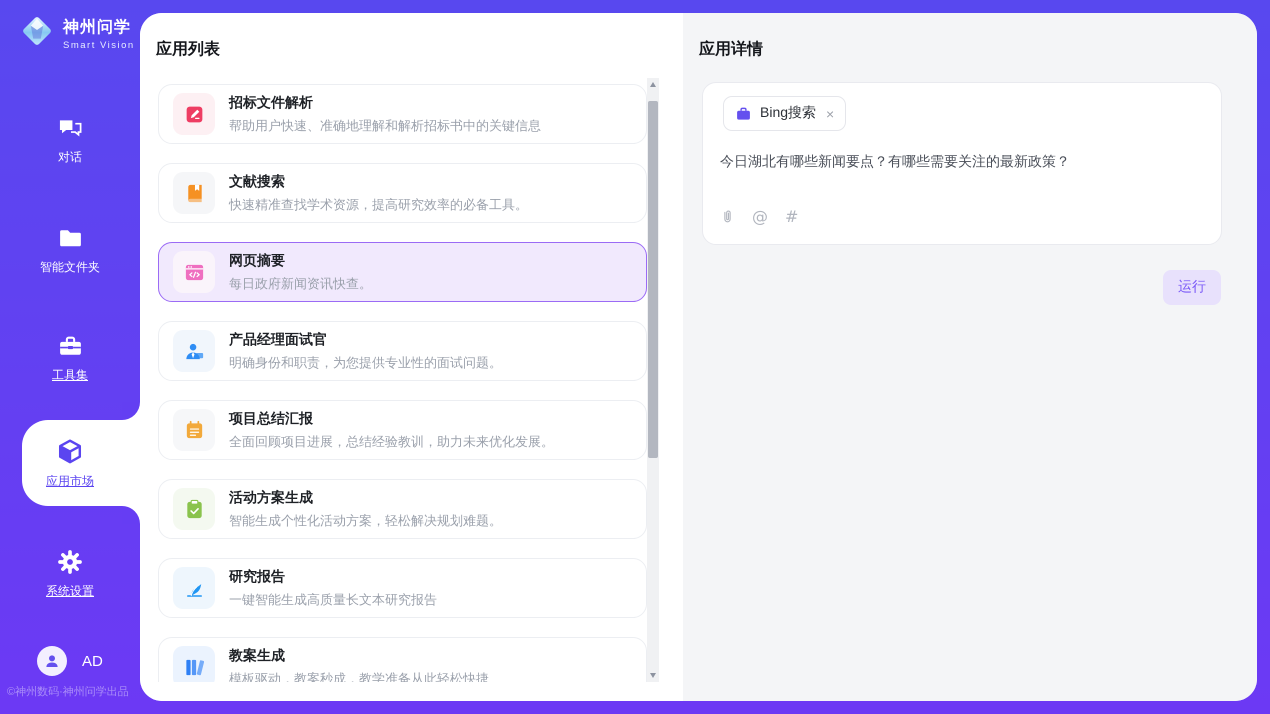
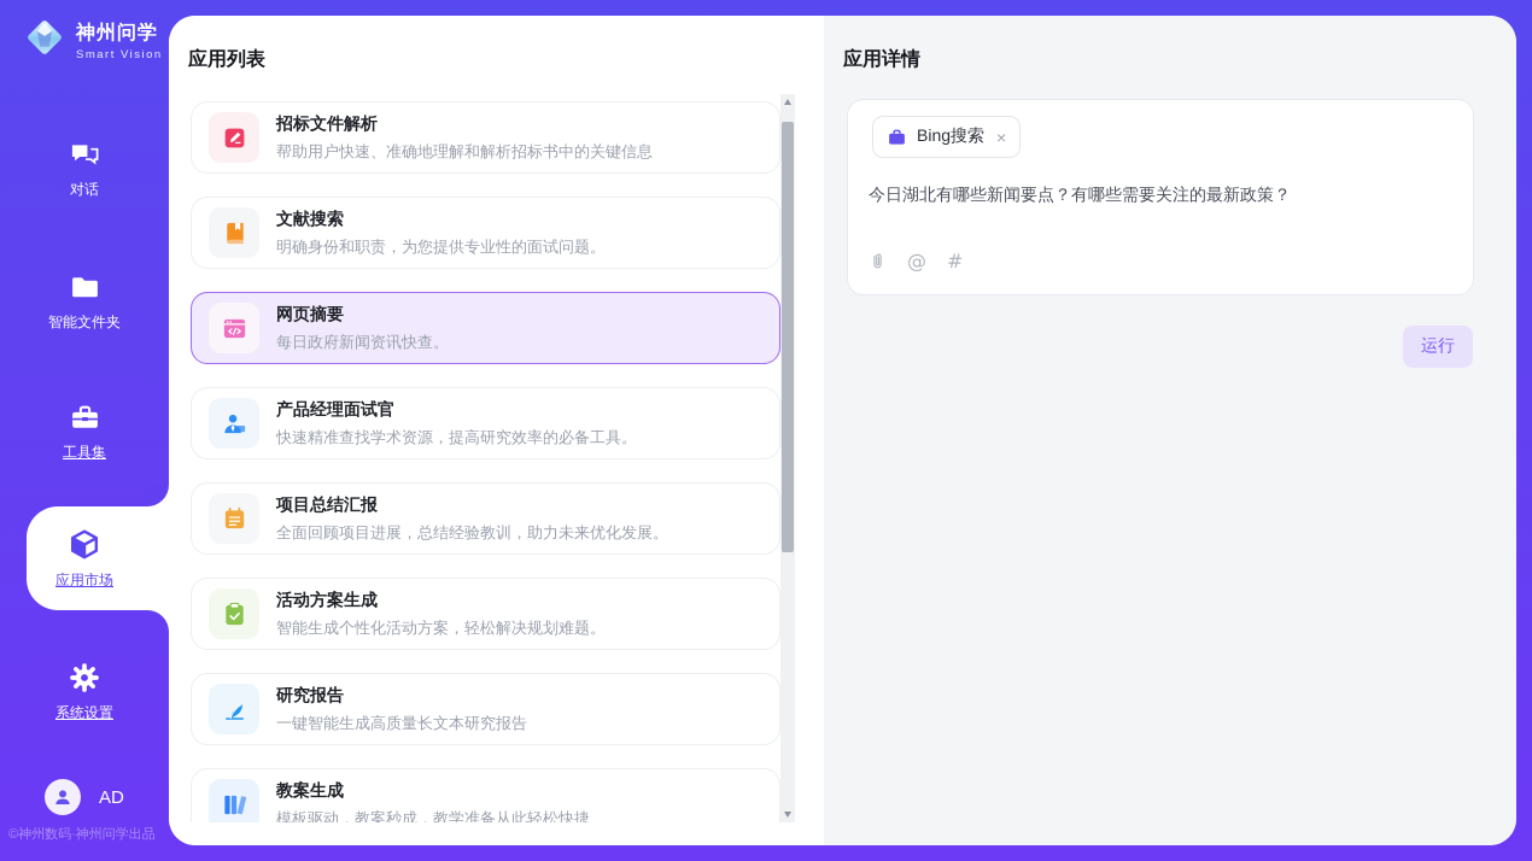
  神州问学
  Smart Vision
  对话
  智能文件夹
  工具集
  应用市场
  系统设置
  AD
  ©神州数码·神州问学出品
  应用列表
  招标文件解析
  帮助用户快速、准确地理解和解析招标书中的关键信息
  文献搜索
- 快速精准查找学术资源，提高研究效率的必备工具。
+ 明确身份和职责，为您提供专业性的面试问题。
  网页摘要
  每日政府新闻资讯快查。
  产品经理面试官
- 明确身份和职责，为您提供专业性的面试问题。
+ 快速精准查找学术资源，提高研究效率的必备工具。
  项目总结汇报
  全面回顾项目进展，总结经验教训，助力未来优化发展。
  活动方案生成
  智能生成个性化活动方案，轻松解决规划难题。
  研究报告
  一键智能生成高质量长文本研究报告
  教案生成
  模板驱动，教案秒成，教学准备从此轻松快捷
  应用详情
  Bing搜索
  ×
  今日湖北有哪些新闻要点？有哪些需要关注的最新政策？
  @
  #
  运行
